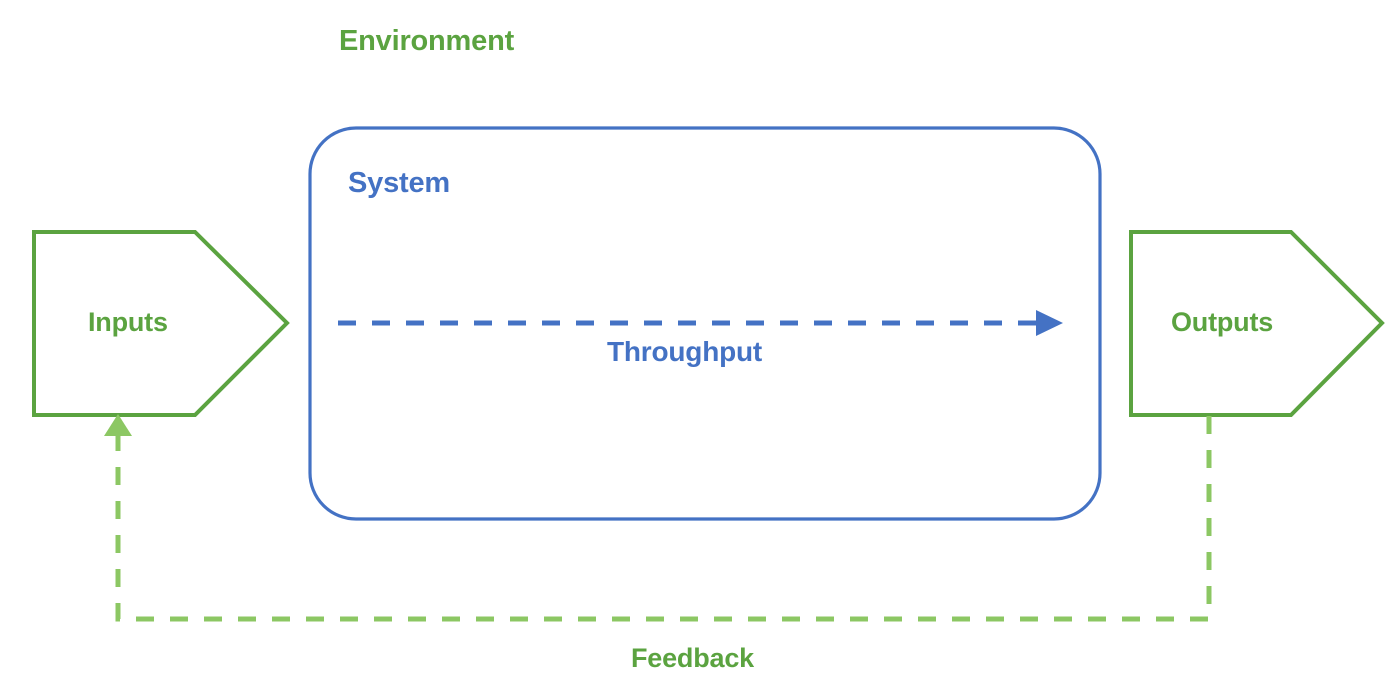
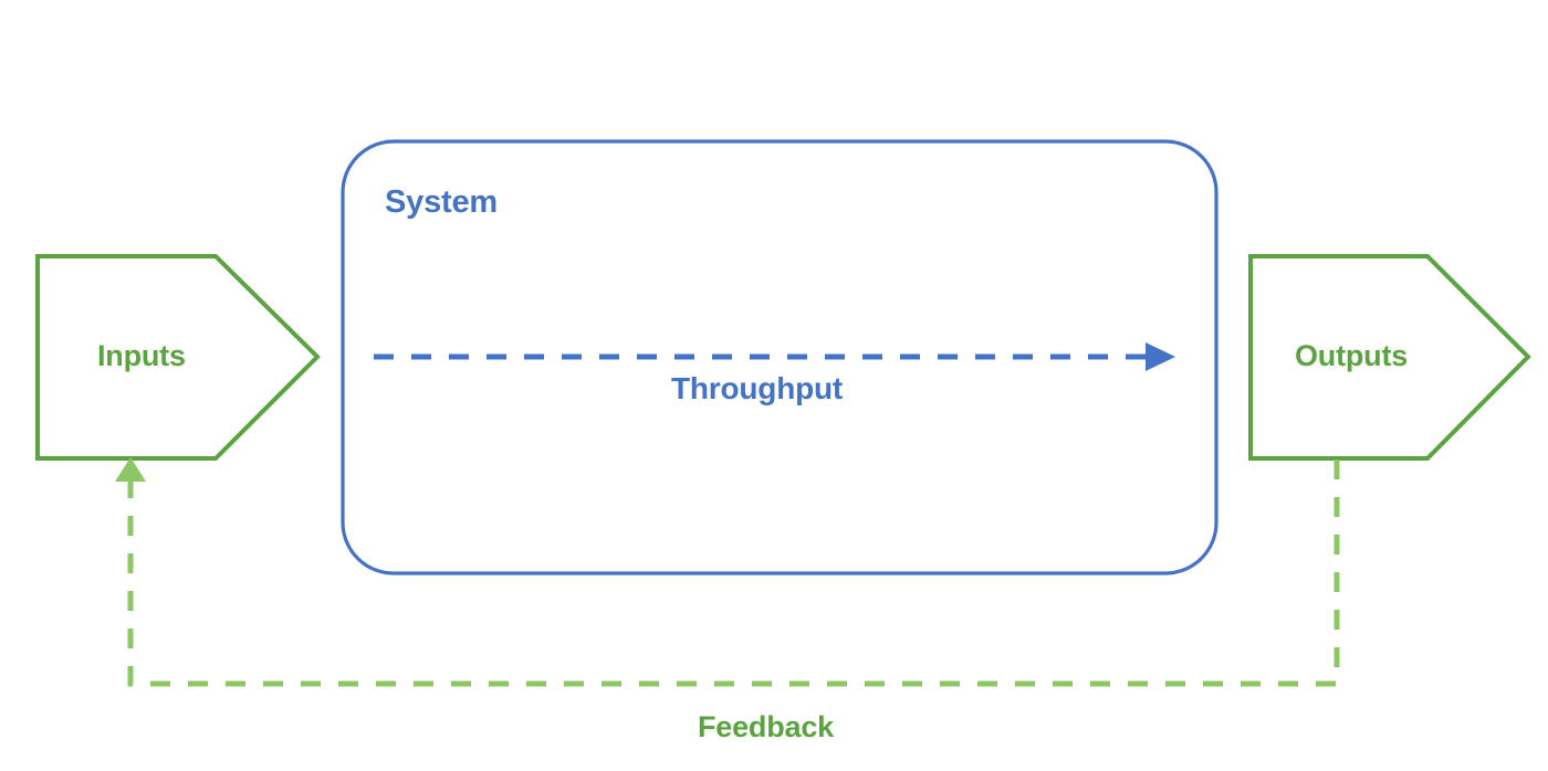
- Environment
  System
  Inputs
  Outputs
  Throughput
  Feedback
